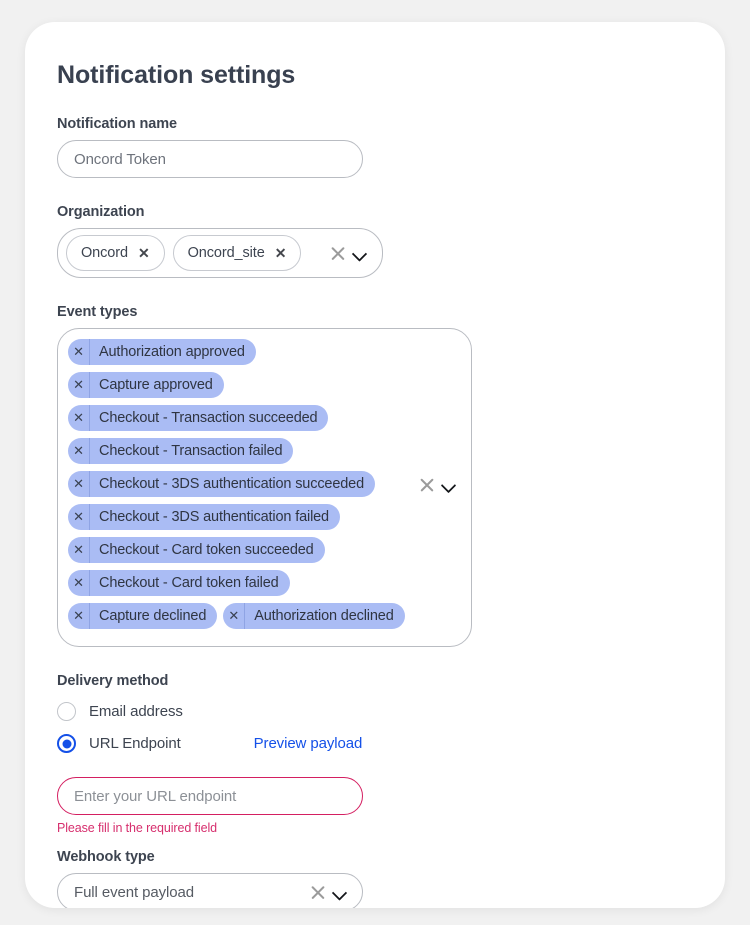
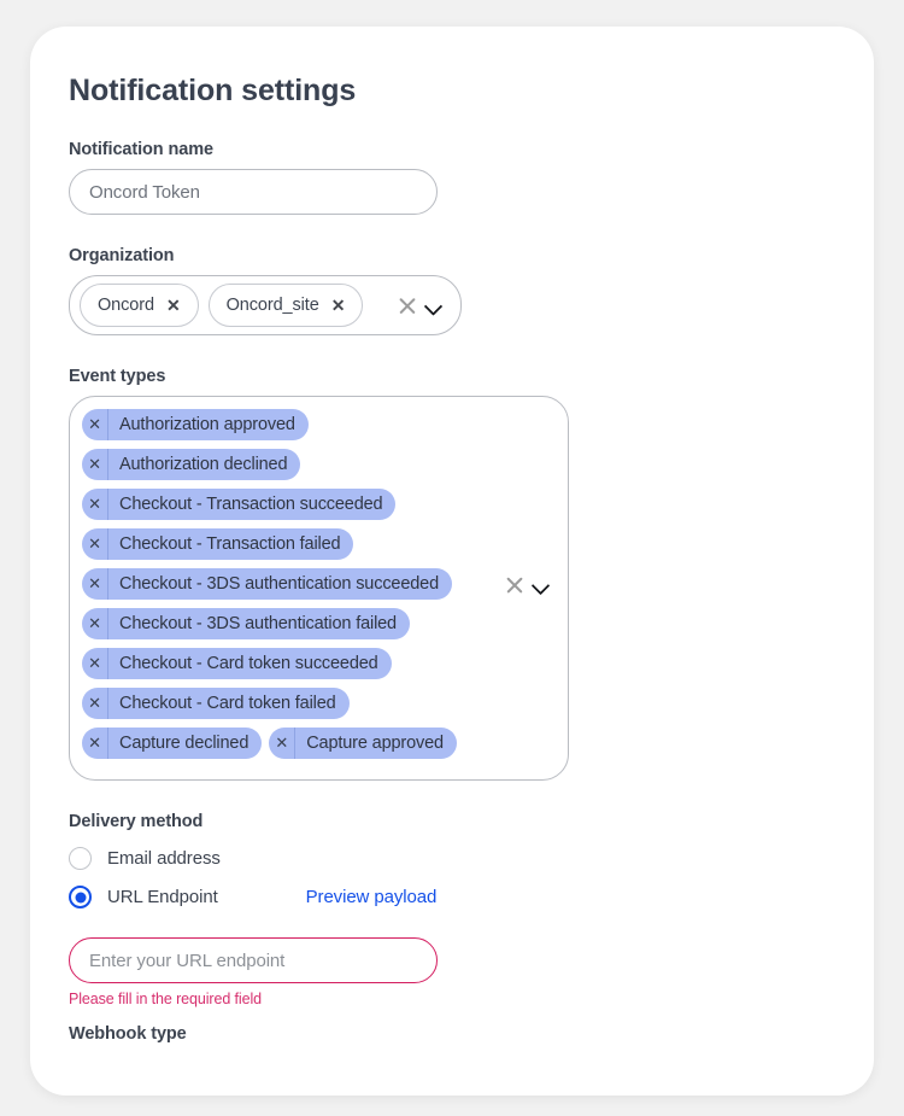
  Notification settings
  Notification name
  Oncord Token
  Organization
  Oncord
  ✕
  Oncord_site
  ✕
  Event types
  ✕
  Authorization approved
  ✕
- Capture approved
+ Authorization declined
  ✕
  Checkout - Transaction succeeded
  ✕
  Checkout - Transaction failed
  ✕
  Checkout - 3DS authentication succeeded
  ✕
  Checkout - 3DS authentication failed
  ✕
  Checkout - Card token succeeded
  ✕
  Checkout - Card token failed
  ✕
  Capture declined
  ✕
- Authorization declined
+ Capture approved
  Delivery method
  Email address
  URL Endpoint
  Preview payload
  Enter your URL endpoint
  Please fill in the required field
  Webhook type
- Full event payload
